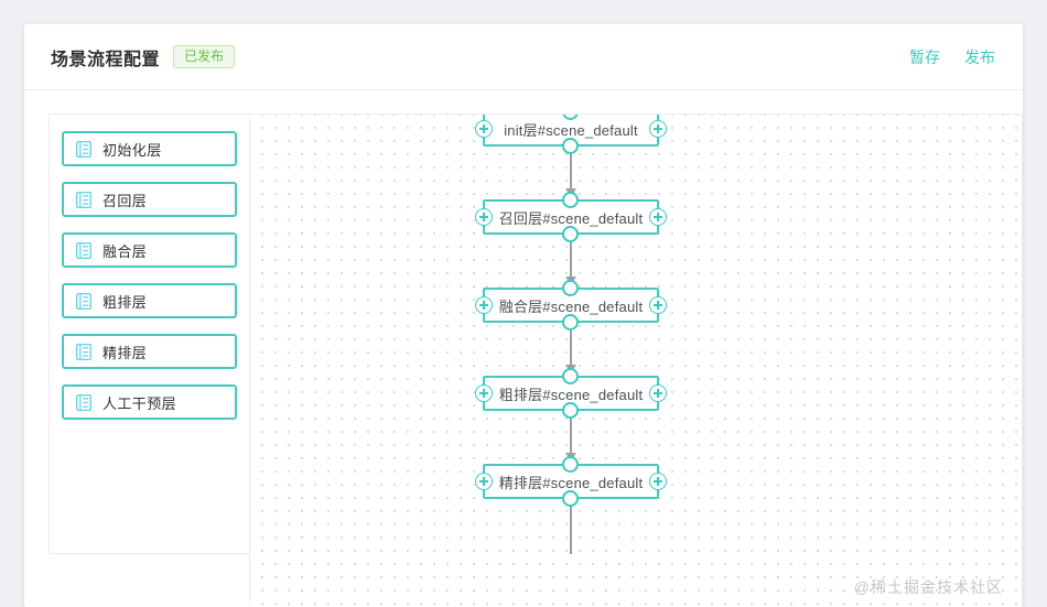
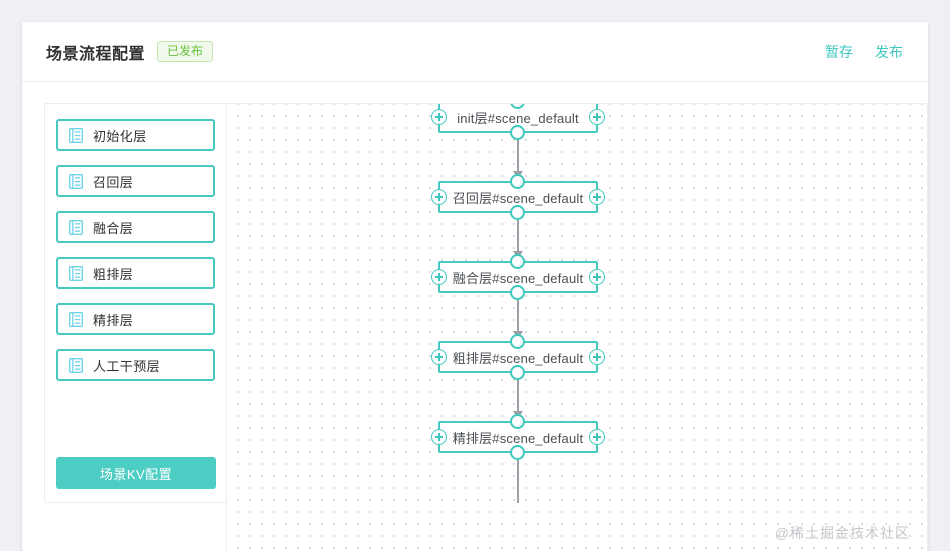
  场景流程配置
  已发布
  暂存
  发布
  初始化层
  召回层
  融合层
  粗排层
  精排层
  人工干预层
+ 场景KV配置
  init层#scene_default
  召回层#scene_default
  融合层#scene_default
  粗排层#scene_default
  精排层#scene_default
  @稀土掘金技术社区
